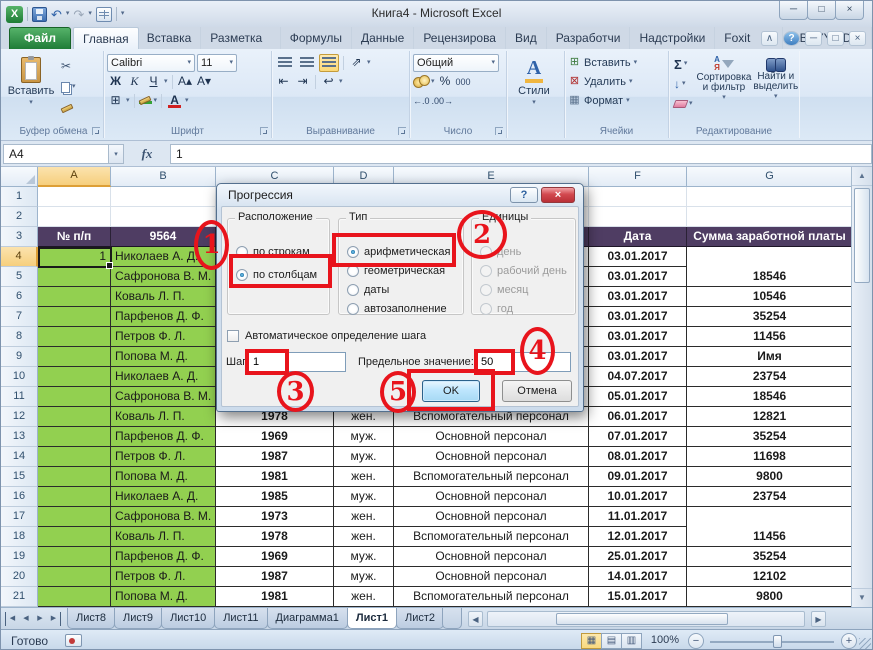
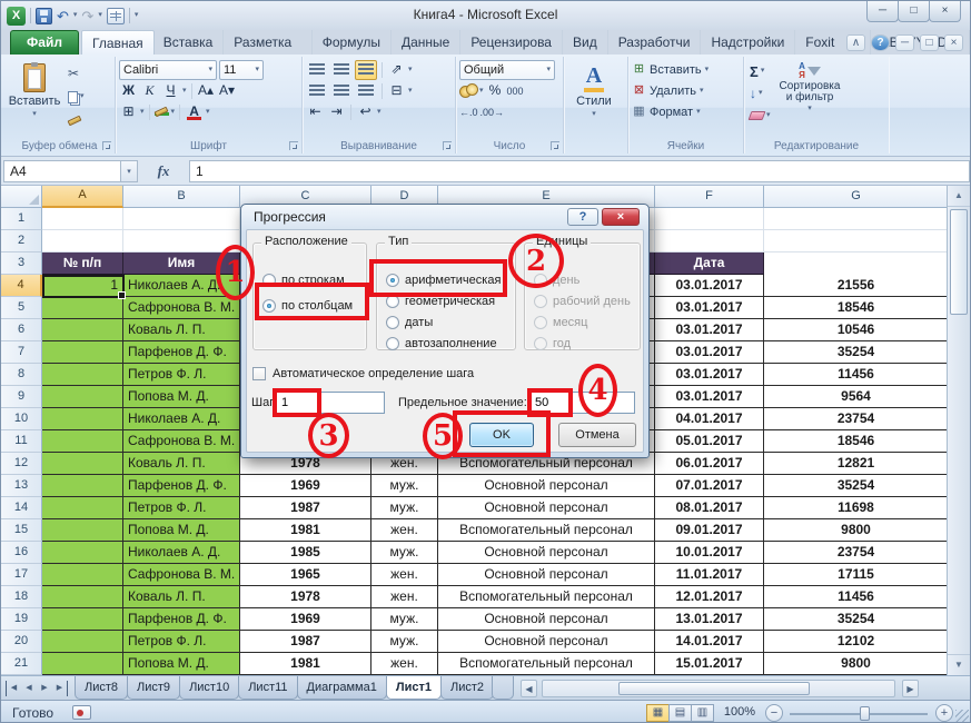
  X
  ↶
  ↷
  Книга4 - Microsoft Excel
  ─
  □
  ×
  Файл
  Главная
  Вставка
  Разметка
  Формулы
  Данные
  Рецензирова
  Вид
  Разработчи
  Надстройки
  ∧
  ?
  ─
  □
  ×
  Вставить
  ✂
  Буфер обмена
  Calibri
  11
  Ж
  К
  Ч
  А▴
  А▾
  ⊞
  А
  Шрифт
  ⇗
+ ⊟
  ⇤
  ⇥
  ↩
  Выравнивание
  Общий
  %
  000
  ←.0
  .00→
  Число
  А
  Стили
  ⊞
  Вставить
  ⊠
  Удалить
  ▦
  Формат
  Ячейки
  Σ
  ↓
  А
  Я
  Сортировка и фильтр
- Найти и выделить
  Редактирование
  A4
  fx
  1
  A
  B
  C
  D
  E
  F
  G
  1
  2
  3
  № п/п
- 9564
+ Имя
  Дата
- Сумма заработной платы
  4
  Николаев А. Д.
  03.01.2017
+ 21556
  5
  Сафронова В. М.
  03.01.2017
  18546
  6
  Коваль Л. П.
  03.01.2017
  10546
  7
  Парфенов Д. Ф.
  03.01.2017
  35254
  8
  Петров Ф. Л.
  03.01.2017
  11456
  9
  Попова М. Д.
  03.01.2017
- Имя
+ 9564
  10
  Николаев А. Д.
- 04.07.2017
+ 04.01.2017
  23754
  11
  Сафронова В. М.
  05.01.2017
  18546
  12
  Коваль Л. П.
  1978
  жен.
  Вспомогательный персонал
  06.01.2017
  12821
  13
  Парфенов Д. Ф.
  1969
  муж.
  Основной персонал
  07.01.2017
  35254
  14
  Петров Ф. Л.
  1987
  муж.
  Основной персонал
  08.01.2017
  11698
  15
  Попова М. Д.
  1981
  жен.
  Вспомогательный персонал
  09.01.2017
  9800
  16
  Николаев А. Д.
  1985
  муж.
  Основной персонал
  10.01.2017
  23754
  17
  Сафронова В. М.
- 1973
+ 1965
  жен.
  Основной персонал
  11.01.2017
+ 17115
  18
  Коваль Л. П.
  1978
  жен.
  Вспомогательный персонал
  12.01.2017
  11456
  19
  Парфенов Д. Ф.
  1969
  муж.
  Основной персонал
- 25.01.2017
+ 13.01.2017
  35254
  20
  Петров Ф. Л.
  1987
  муж.
  Основной персонал
  14.01.2017
  12102
  21
  Попова М. Д.
  1981
  жен.
  Вспомогательный персонал
  15.01.2017
  9800
  ▲
  ▼
  Прогрессия
  ?
  ×
  Расположение
  по строкам
  по столбцам
  Тип
  арифметическая
  геометрическая
  даты
  автозаполнение
  Единицы
  день
  рабочий день
  месяц
  год
  Автоматическое определение шага
  Шаг
  1
  Предельное значение:
  50
  OK
  Отмена
  1
  2
  3
  4
  5
  Лист8
  Лист9
  Лист10
  Лист11
  Диаграмма1
  Лист1
  Лист2
  ◀
  ▶
  Готово
  ▦
  ▤
  ▥
  100%
  −
  +
